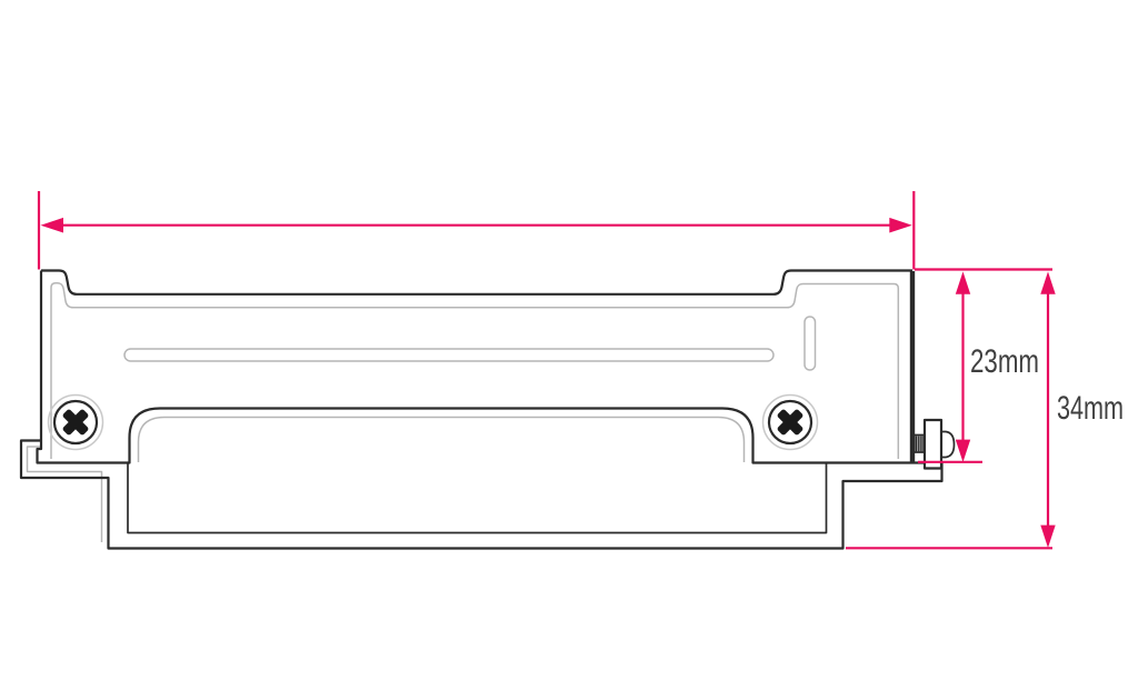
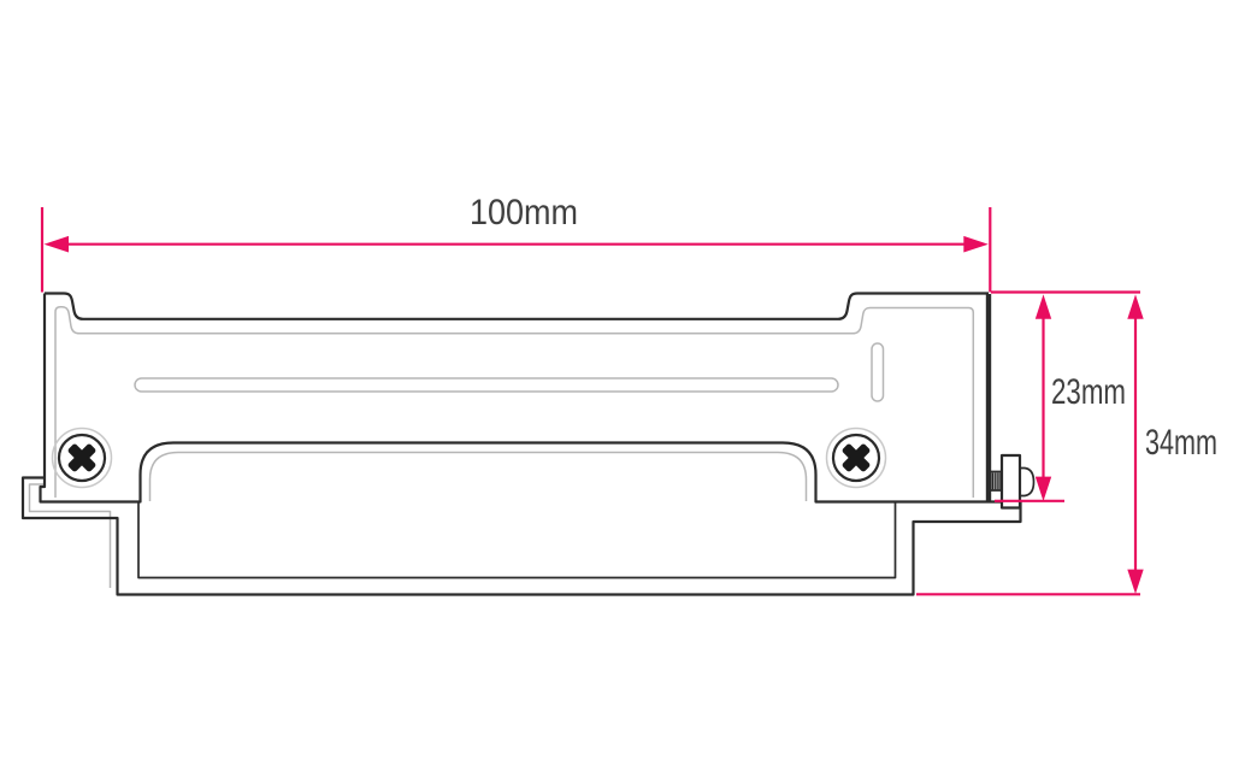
+ 100mm
  23mm
  34mm
